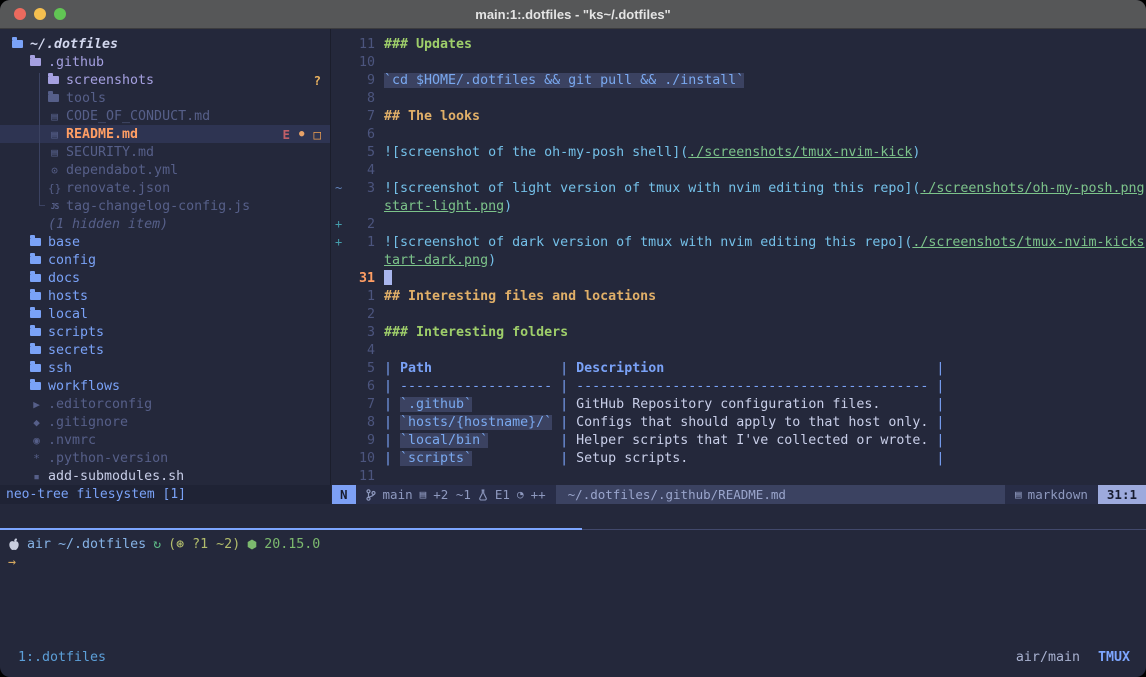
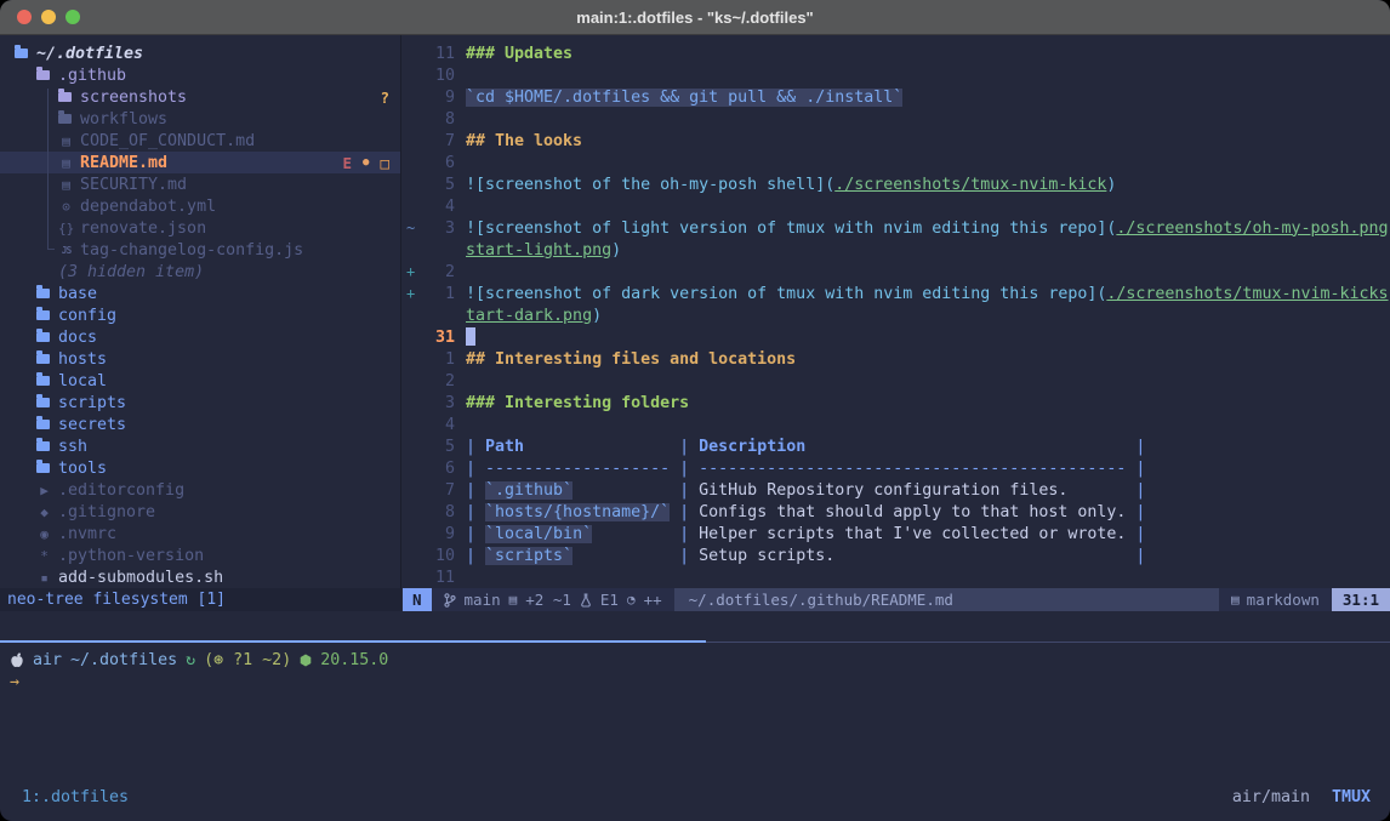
  main:1:.dotfiles - "ks~/.dotfiles"
  ~/.dotfiles
  .github
  screenshots
  ?
- tools
+ workflows
  ▤
  CODE_OF_CONDUCT.md
  ▤
  README.md
  E
  ●
  □
  ▤
  SECURITY.md
  ⊙
  dependabot.yml
  {}
  renovate.json
  JS
  tag-changelog-config.js
- (1 hidden item)
+ (3 hidden item)
  base
  config
  docs
  hosts
  local
  scripts
  secrets
  ssh
- workflows
+ tools
  ▶
  .editorconfig
  ◆
  .gitignore
  ◉
  .nvmrc
  *
  .python-version
  ▪
  add-submodules.sh
  neo-tree filesystem [1]
  11
  ### Updates
  10
  9
  `cd $HOME/.dotfiles && git pull && ./install`
  8
  7
  ## The looks
  6
  5
  ![screenshot of the oh-my-posh shell](./screenshots/tmux-nvim-kick)
  4
  ~
  3
  ![screenshot of light version of tmux with nvim editing this repo](./screenshots/oh-my-posh.png
  start-light.png)
  +
  2
  +
  1
  ![screenshot of dark version of tmux with nvim editing this repo](./screenshots/tmux-nvim-kicks
  tart-dark.png)
  31
  1
  ## Interesting files and locations
  2
  3
  ### Interesting folders
  4
  5
  | Path | Description |
  6
  | ------------------- | -------------------------------------------- |
  7
  | `.github` | GitHub Repository configuration files. |
  8
  | `hosts/{hostname}/` | Configs that should apply to that host only. |
  9
  | `local/bin` | Helper scripts that I've collected or wrote. |
  10
  | `scripts` | Setup scripts. |
  11
  N
  main
  ▤
  +2 ~1
  E1
  ◔
  ++
  ~/.dotfiles/.github/README.md
  ▤
  markdown
  31:1
  air
  ~/.dotfiles
  ↻
  (⊛ ?1 ~2)
  20.15.0
  →
  1:.dotfiles
  air/main
  TMUX
